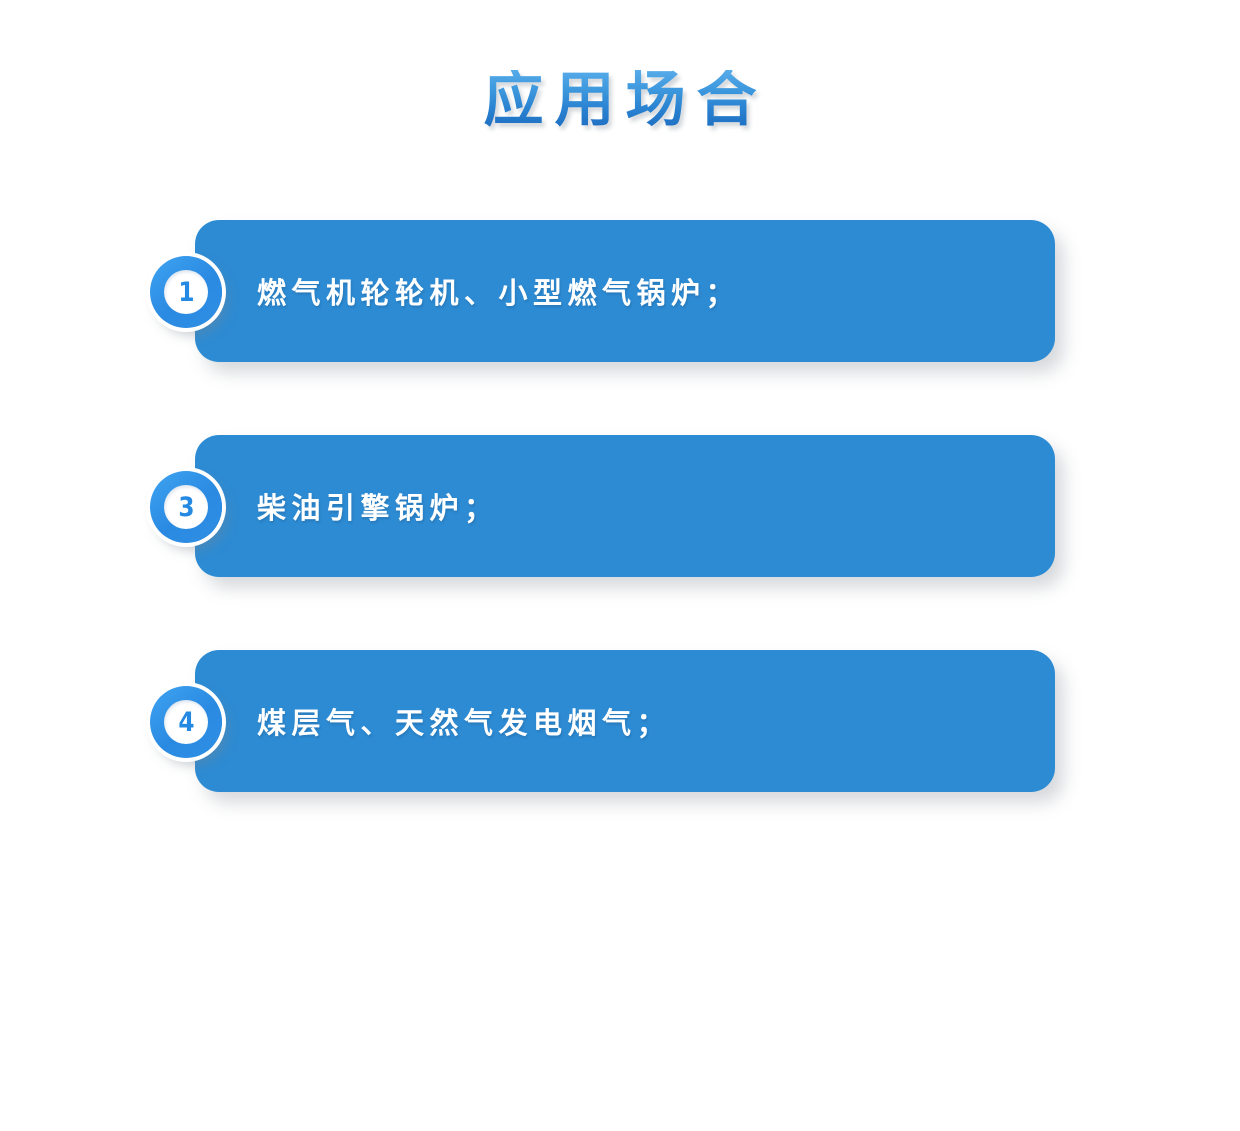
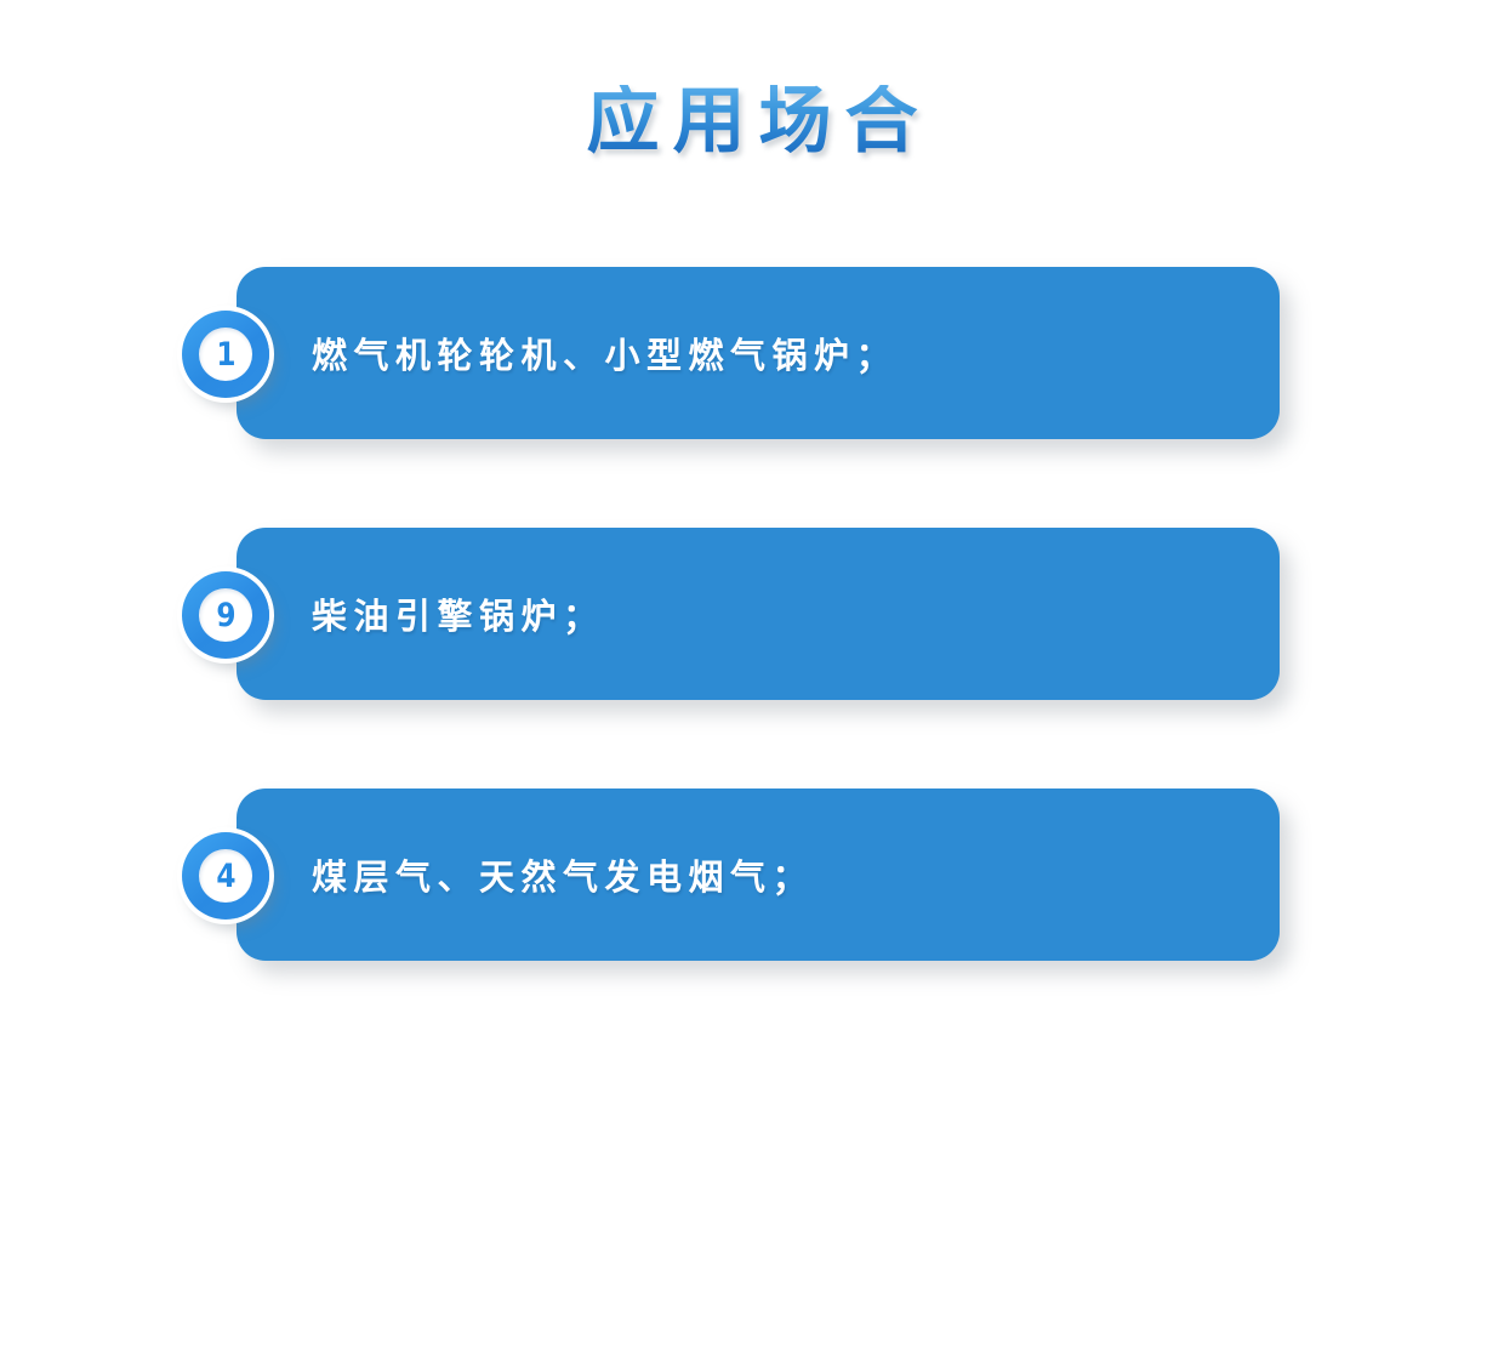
  应用场合
  燃气机轮轮机、小型燃气锅炉；
  1
  柴油引擎锅炉；
- 3
+ 9
  煤层气、天然气发电烟气；
  4
